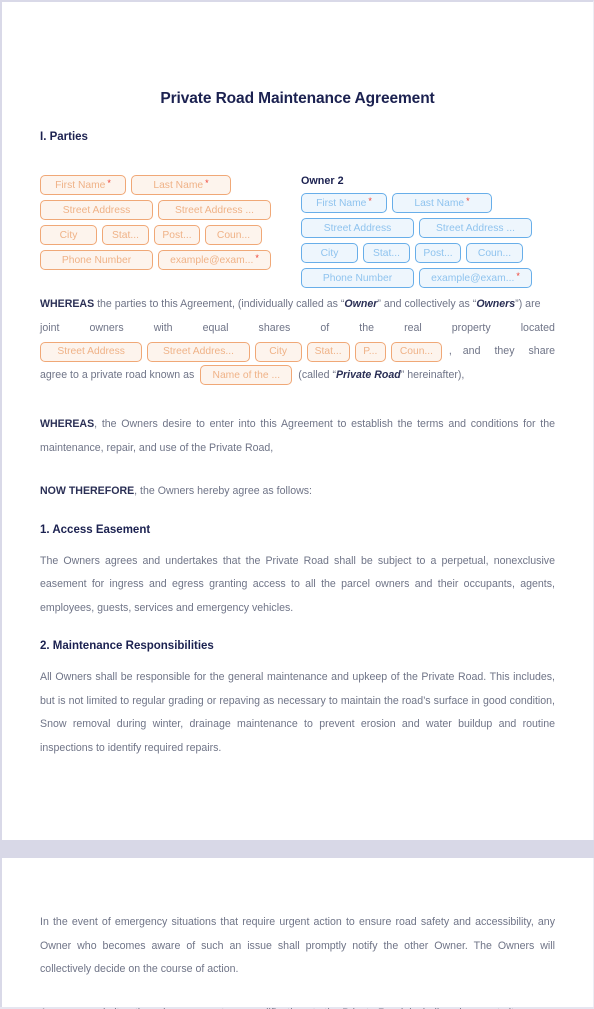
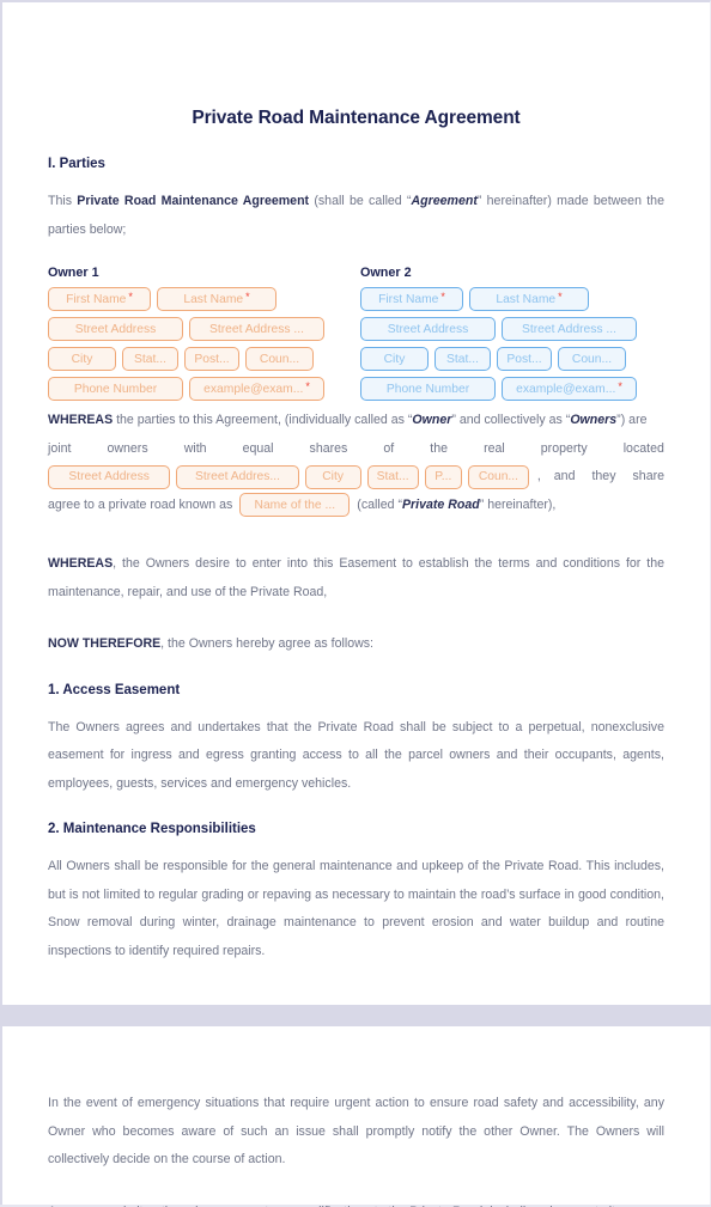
  Private Road Maintenance Agreement
  I. Parties
+ This Private Road Maintenance Agreement (shall be called “Agreement” hereinafter) made between the parties below;
+ Owner 1
  First Name
  *
  Last Name
  *
  Street Address
  Street Address ...
  City
  Stat...
  Post...
  Coun...
  Phone Number
  example@exam...
  *
  Owner 2
  First Name
  *
  Last Name
  *
  Street Address
  Street Address ...
  City
  Stat...
  Post...
  Coun...
  Phone Number
  example@exam...
  *
  WHEREAS the parties to this Agreement, (individually called as “Owner” and collectively as “Owners”) are
  joint
  owners
  with
  equal
  shares
  of
  the
  real
  property
  located
  Street Address
  Street Addres...
  City
  Stat...
  P...
  Coun...
  ,
  and
  they
  share
  agree to a private road known as
  Name of the ...
  (called “Private Road” hereinafter),
- WHEREAS, the Owners desire to enter into this Agreement to establish the terms and conditions for the maintenance, repair, and use of the Private Road,
+ WHEREAS, the Owners desire to enter into this Easement to establish the terms and conditions for the maintenance, repair, and use of the Private Road,
  NOW THEREFORE, the Owners hereby agree as follows:
  1. Access Easement
  The Owners agrees and undertakes that the Private Road shall be subject to a perpetual, nonexclusive easement for ingress and egress granting access to all the parcel owners and their occupants, agents, employees, guests, services and emergency vehicles.
  2. Maintenance Responsibilities
  All Owners shall be responsible for the general maintenance and upkeep of the Private Road. This includes, but is not limited to regular grading or repaving as necessary to maintain the road’s surface in good condition, Snow removal during winter, drainage maintenance to prevent erosion and water buildup and routine inspections to identify required repairs.
  In the event of emergency situations that require urgent action to ensure road safety and accessibility, any Owner who becomes aware of such an issue shall promptly notify the other Owner. The Owners will collectively decide on the course of action.
